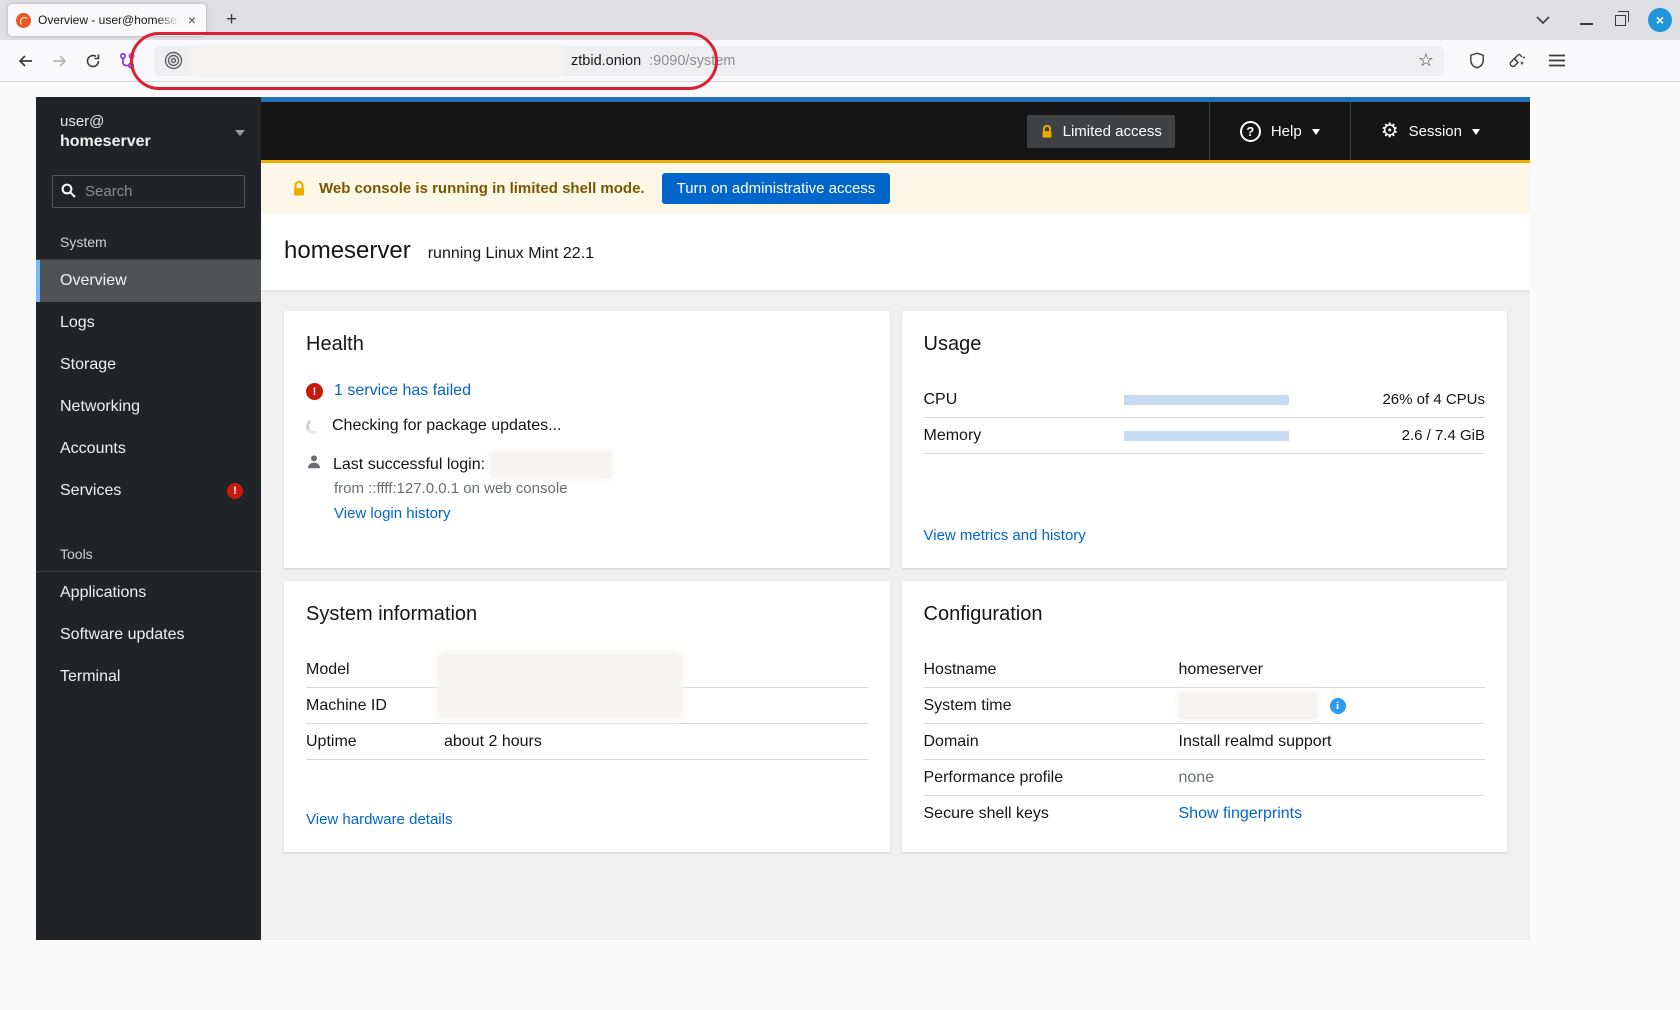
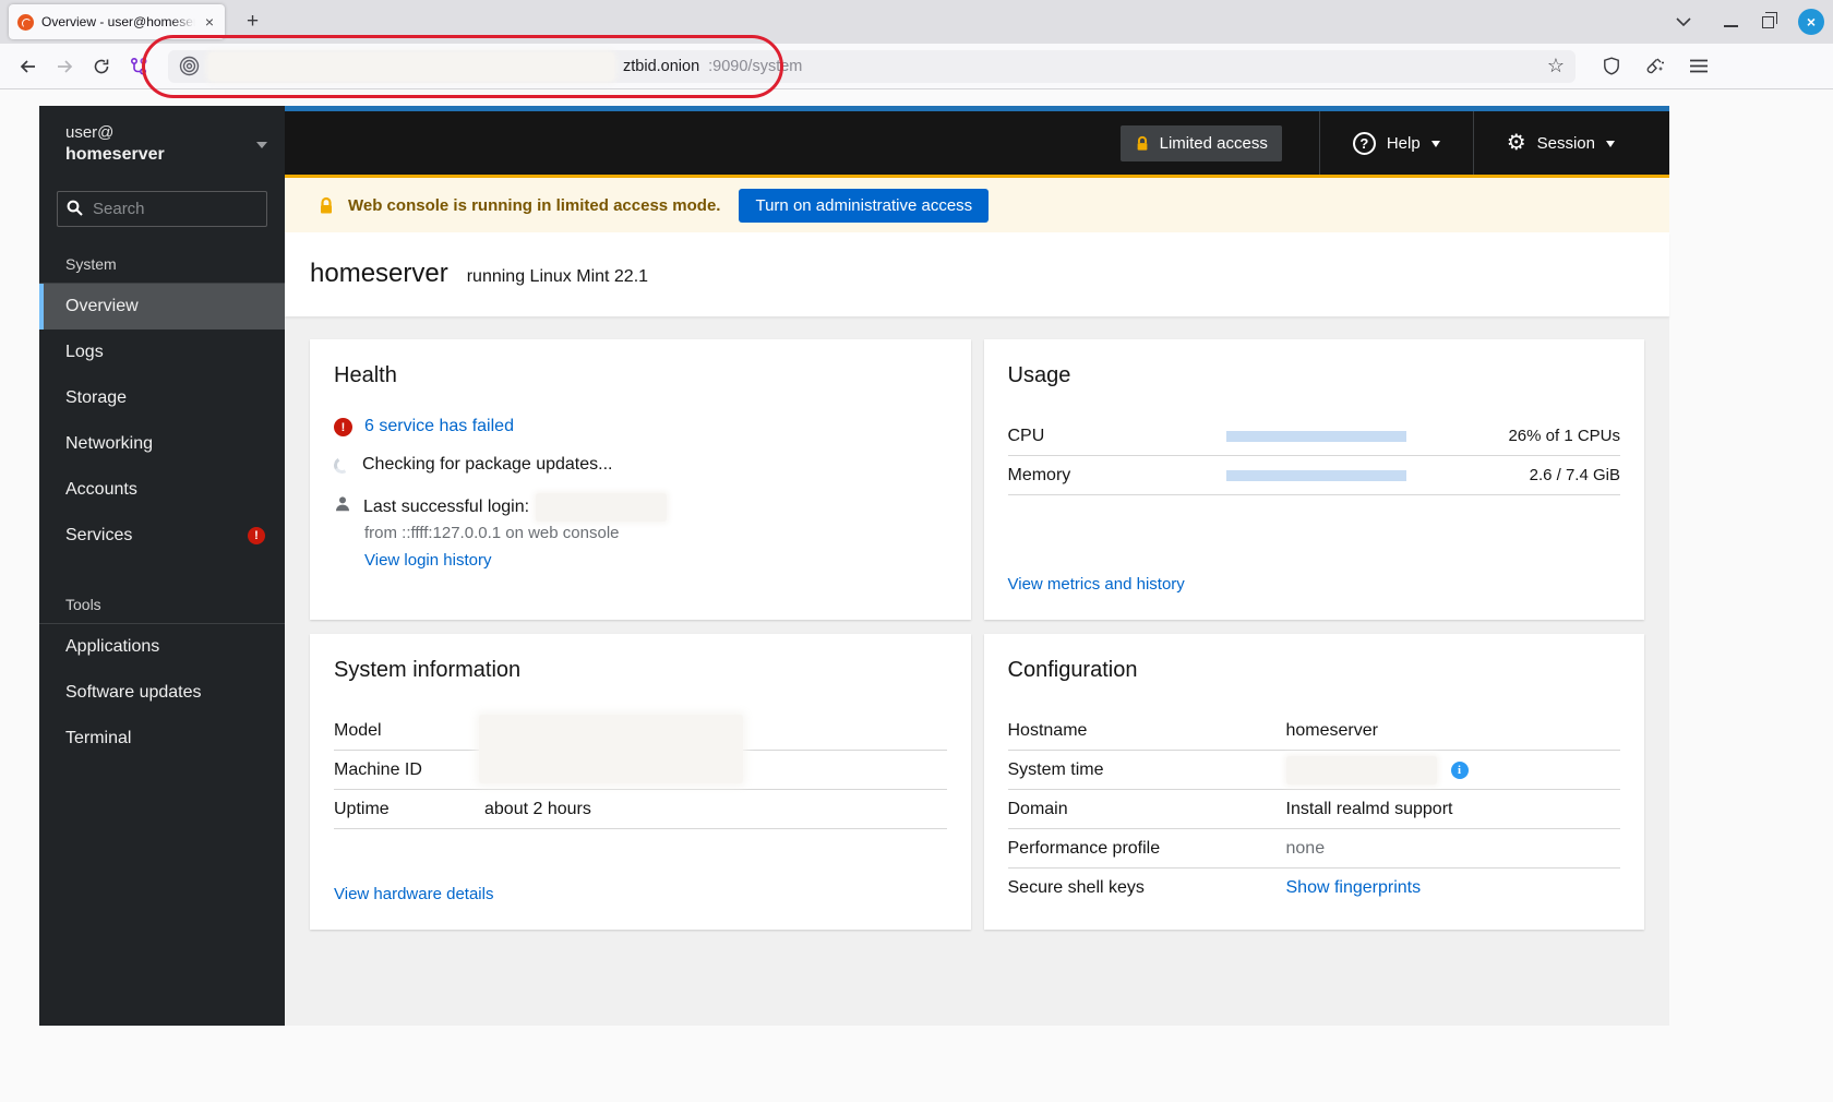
  Overview - user@homese
  ×
  +
  ×
  ztbid.onion
  :9090/system
  ☆
  user@
  homeserver
  Search
  System
  Overview
  Logs
  Storage
  Networking
  Accounts
  Services
  !
  Tools
  Applications
  Software updates
  Terminal
  Limited access
  ?
  Help
  ⚙
  Session
- Web console is running in limited shell mode.
+ Web console is running in limited access mode.
  Turn on administrative access
  homeserver
  running Linux Mint 22.1
  Health
  !
- 1 service has failed
+ 6 service has failed
  Checking for package updates...
  Last successful login:
  from ::ffff:127.0.0.1 on web console
  View login history
  Usage
  CPU
- 26% of 4 CPUs
+ 26% of 1 CPUs
  Memory
  2.6 / 7.4 GiB
  View metrics and history
  System information
  Model
  Machine ID
  Uptime
  about 2 hours
  View hardware details
  Configuration
  Hostname
  homeserver
  System time
  i
  Domain
  Install realmd support
  Performance profile
  none
  Secure shell keys
  Show fingerprints
